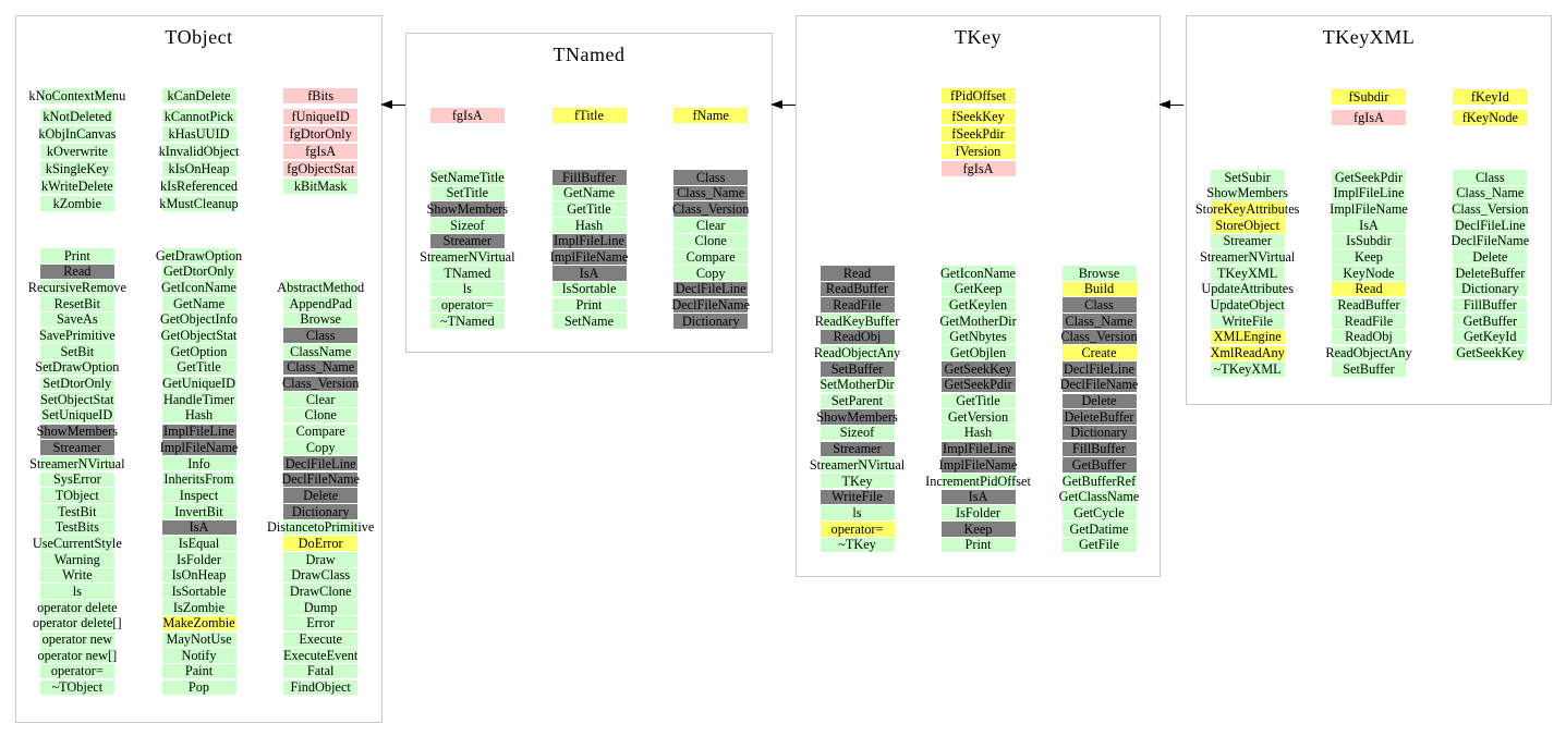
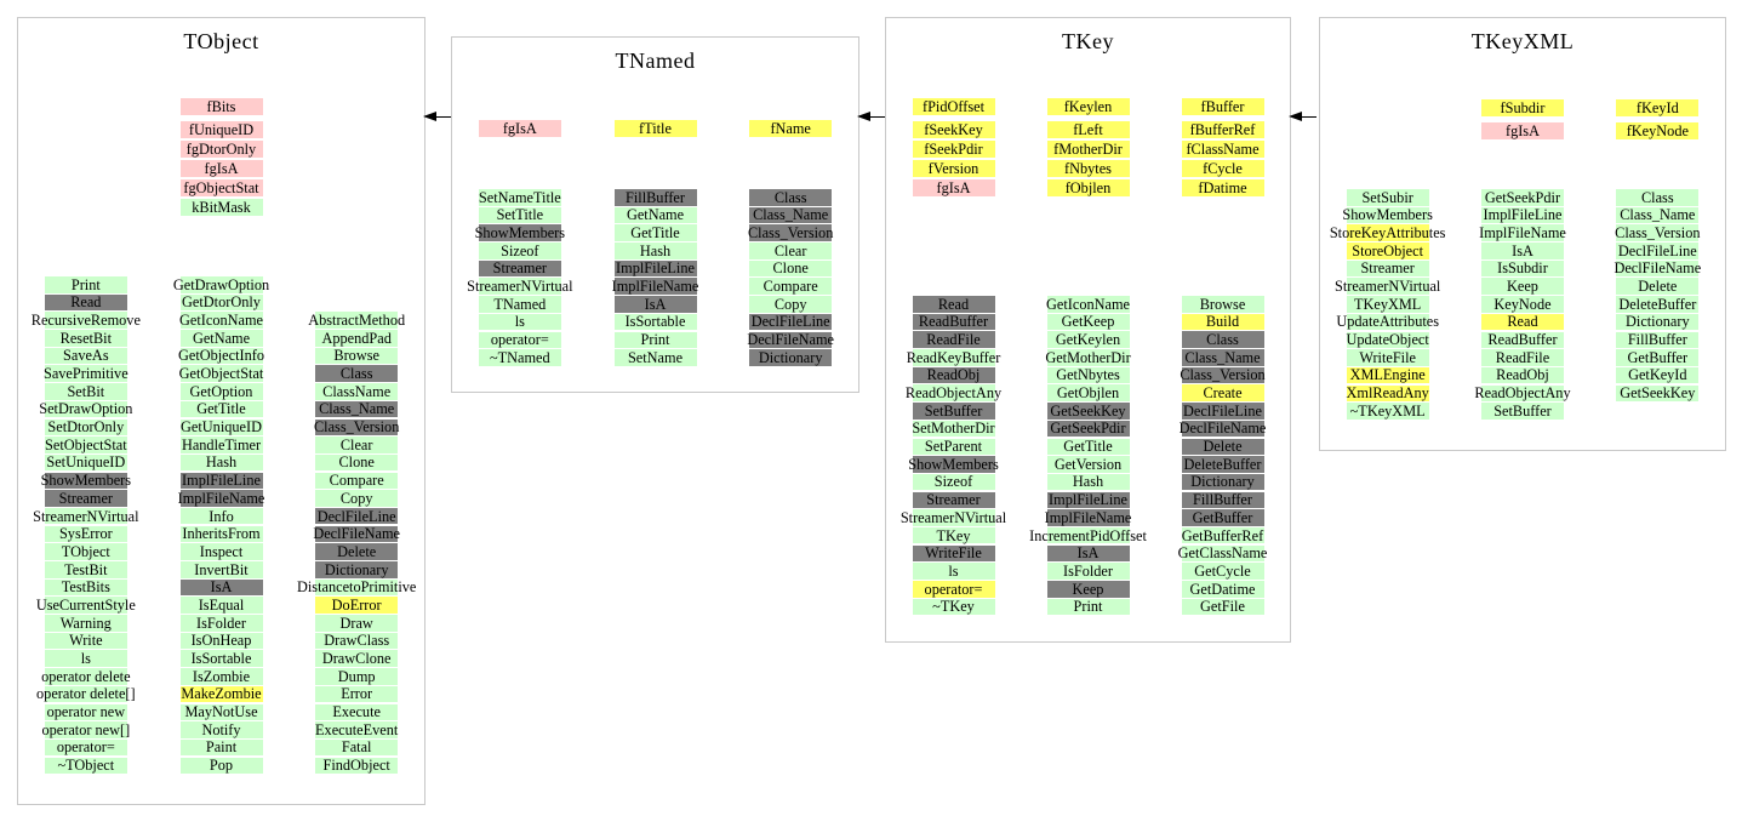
  TObject
- kNoContextMenu
- kNotDeleted
- kObjInCanvas
- kOverwrite
- kSingleKey
- kWriteDelete
- kZombie
- kCanDelete
- kCannotPick
- kHasUUID
- kInvalidObject
- kIsOnHeap
- kIsReferenced
- kMustCleanup
  fBits
  fUniqueID
  fgDtorOnly
  fgIsA
  fgObjectStat
  kBitMask
  Print
  Read
  RecursiveRemove
  ResetBit
  SaveAs
  SavePrimitive
  SetBit
  SetDrawOption
  SetDtorOnly
  SetObjectStat
  SetUniqueID
  ShowMembers
  Streamer
  StreamerNVirtual
  SysError
  TObject
  TestBit
  TestBits
  UseCurrentStyle
  Warning
  Write
  ls
  operator delete
  operator delete[]
  operator new
  operator new[]
  operator=
  ~TObject
  GetDrawOption
  GetDtorOnly
  GetIconName
  GetName
  GetObjectInfo
  GetObjectStat
  GetOption
  GetTitle
  GetUniqueID
  HandleTimer
  Hash
  ImplFileLine
  ImplFileName
  Info
  InheritsFrom
  Inspect
  InvertBit
  IsA
  IsEqual
  IsFolder
  IsOnHeap
  IsSortable
  IsZombie
  MakeZombie
  MayNotUse
  Notify
  Paint
  Pop
  AbstractMethod
  AppendPad
  Browse
  Class
  ClassName
  Class_Name
  Class_Version
  Clear
  Clone
  Compare
  Copy
  DeclFileLine
  DeclFileName
  Delete
  Dictionary
  DistancetoPrimitive
  DoError
  Draw
  DrawClass
  DrawClone
  Dump
  Error
  Execute
  ExecuteEvent
  Fatal
  FindObject
  TNamed
  fgIsA
  fTitle
  fName
  SetNameTitle
  SetTitle
  ShowMembers
  Sizeof
  Streamer
  StreamerNVirtual
  TNamed
  ls
  operator=
  ~TNamed
  FillBuffer
  GetName
  GetTitle
  Hash
  ImplFileLine
  ImplFileName
  IsA
  IsSortable
  Print
  SetName
  Class
  Class_Name
  Class_Version
  Clear
  Clone
  Compare
  Copy
  DeclFileLine
  DeclFileName
  Dictionary
  TKey
  fPidOffset
  fSeekKey
  fSeekPdir
  fVersion
  fgIsA
+ fKeylen
+ fLeft
+ fMotherDir
+ fNbytes
+ fObjlen
+ fBuffer
+ fBufferRef
+ fClassName
+ fCycle
+ fDatime
  Read
  ReadBuffer
  ReadFile
  ReadKeyBuffer
  ReadObj
  ReadObjectAny
  SetBuffer
  SetMotherDir
  SetParent
  ShowMembers
  Sizeof
  Streamer
  StreamerNVirtual
  TKey
  WriteFile
  ls
  operator=
  ~TKey
  GetIconName
  GetKeep
  GetKeylen
  GetMotherDir
  GetNbytes
  GetObjlen
  GetSeekKey
  GetSeekPdir
  GetTitle
  GetVersion
  Hash
  ImplFileLine
  ImplFileName
  IncrementPidOffset
  IsA
  IsFolder
  Keep
  Print
  Browse
  Build
  Class
  Class_Name
  Class_Version
  Create
  DeclFileLine
  DeclFileName
  Delete
  DeleteBuffer
  Dictionary
  FillBuffer
  GetBuffer
  GetBufferRef
  GetClassName
  GetCycle
  GetDatime
  GetFile
  TKeyXML
  fSubdir
  fgIsA
  fKeyId
  fKeyNode
  SetSubir
  ShowMembers
  StoreKeyAttributes
  StoreObject
  Streamer
  StreamerNVirtual
  TKeyXML
  UpdateAttributes
  UpdateObject
  WriteFile
  XMLEngine
  XmlReadAny
  ~TKeyXML
  GetSeekPdir
  ImplFileLine
  ImplFileName
  IsA
  IsSubdir
  Keep
  KeyNode
  Read
  ReadBuffer
  ReadFile
  ReadObj
  ReadObjectAny
  SetBuffer
  Class
  Class_Name
  Class_Version
  DeclFileLine
  DeclFileName
  Delete
  DeleteBuffer
  Dictionary
  FillBuffer
  GetBuffer
  GetKeyId
  GetSeekKey
